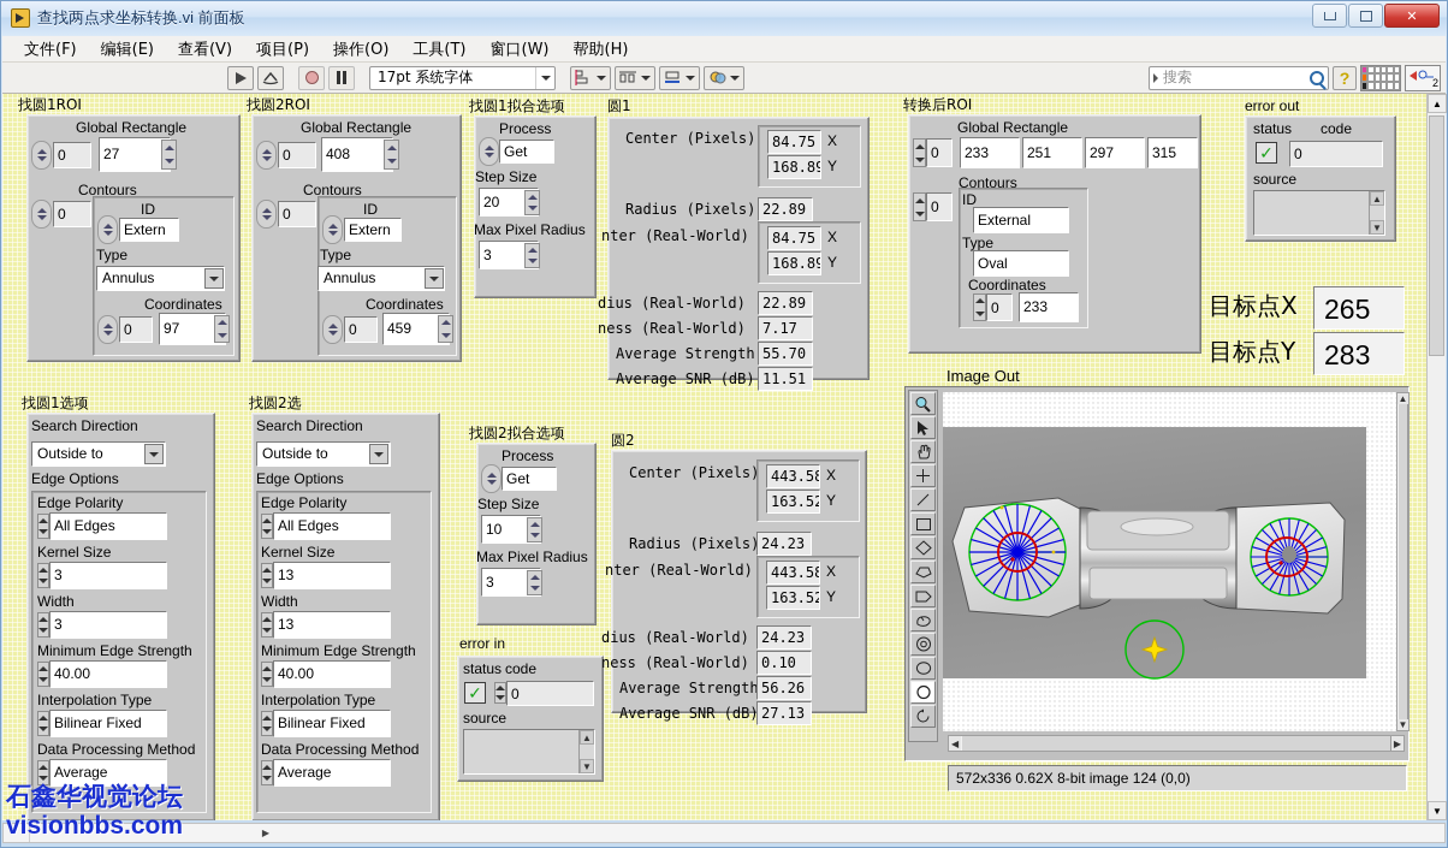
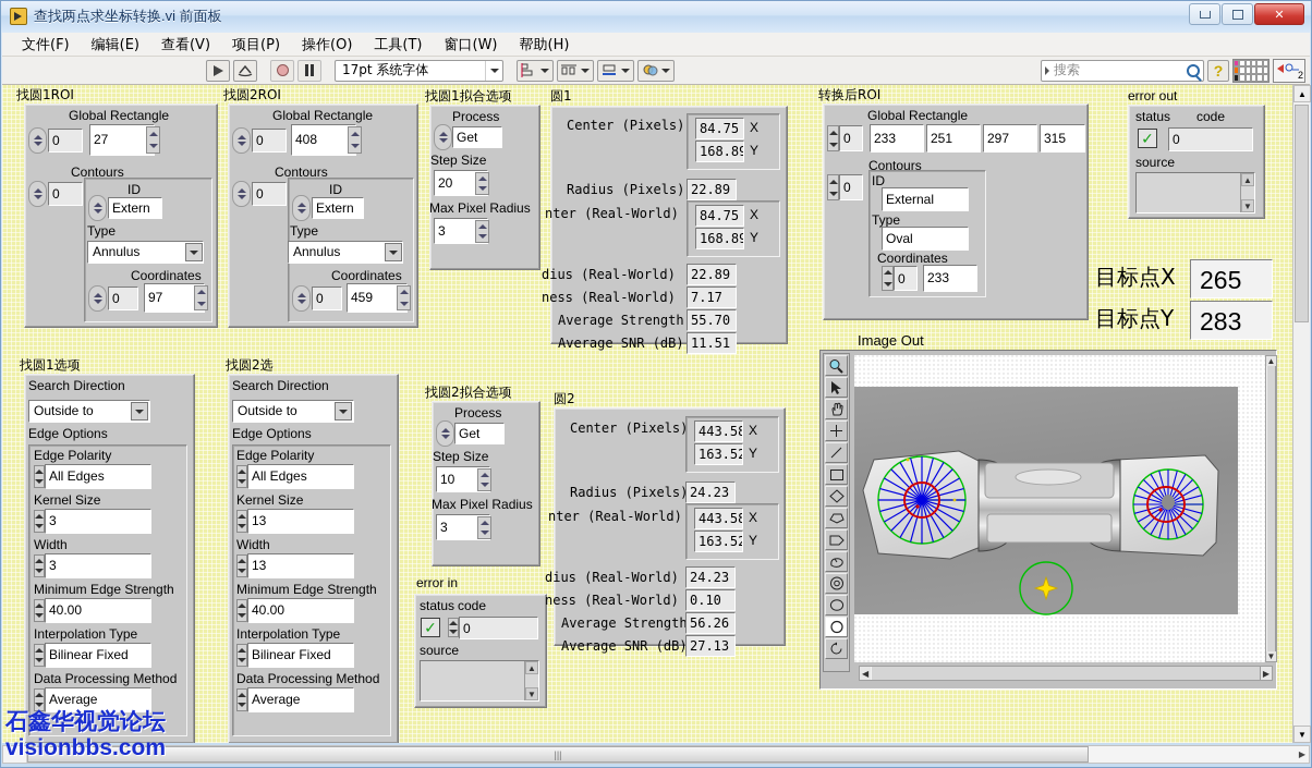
  查找两点求坐标转换.vi 前面板
  ✕
  文件(F)
  编辑(E)
  查看(V)
  项目(P)
  操作(O)
  工具(T)
  窗口(W)
  帮助(H)
  17pt 系统字体
  搜索
  ?
  2
  找圆1ROI
  Global Rectangle
  0
  27
  Contours
  0
  ID
  Extern
  Type
  Annulus
  Coordinates
  0
  97
  找圆2ROI
  Global Rectangle
  0
  408
  Contours
  0
  ID
  Extern
  Type
  Annulus
  Coordinates
  0
  459
  找圆1拟合选项
  Process
  Get
  Step Size
  20
  Max Pixel Radius
  3
  圆1
  Center (Pixels)
  84.75
  X
  168.89
  Y
  Radius (Pixels)
  22.89
  nter (Real-World)
  84.75
  X
  168.89
  Y
  dius (Real-World)
  22.89
  ness (Real-World)
  7.17
  Average Strength
  55.70
  Average SNR (dB)
  11.51
  转换后ROI
  Global Rectangle
  0
  233
  251
  297
  315
  Contours
  0
  ID
  External
  Type
  Oval
  Coordinates
  0
  233
  error out
  status
  code
  ✓
  0
  source
  ▲
  ▼
  目标点X
  265
  目标点Y
  283
  找圆1选项
  Search Direction
  Outside to
  Edge Options
  Edge Polarity
  All Edges
  Kernel Size
  3
  Width
  3
  Minimum Edge Strength
  40.00
  Interpolation Type
  Bilinear Fixed
  Data Processing Method
  Average
  找圆2选
  Search Direction
  Outside to
  Edge Options
  Edge Polarity
  All Edges
  Kernel Size
  13
  Width
  13
  Minimum Edge Strength
  40.00
  Interpolation Type
  Bilinear Fixed
  Data Processing Method
  Average
  找圆2拟合选项
  Process
  Get
  Step Size
  10
  Max Pixel Radius
  3
  error in
  status
  code
  ✓
  0
  source
  ▲
  ▼
  圆2
  Center (Pixels)
  443.58
  X
  163.52
  Y
  Radius (Pixels)
  24.23
  nter (Real-World)
  443.58
  X
  163.52
  Y
  dius (Real-World)
  24.23
  ness (Real-World)
  0.10
  Average Strength
  56.26
  Average SNR (dB)
  27.13
  Image Out
  ▲
  ▼
  ◀
  ▶
- 572x336 0.62X 8-bit image 124 (0,0)
  ▲
  ▼
+ |||
  ▶
  石鑫华视觉论坛
  visionbbs.com
